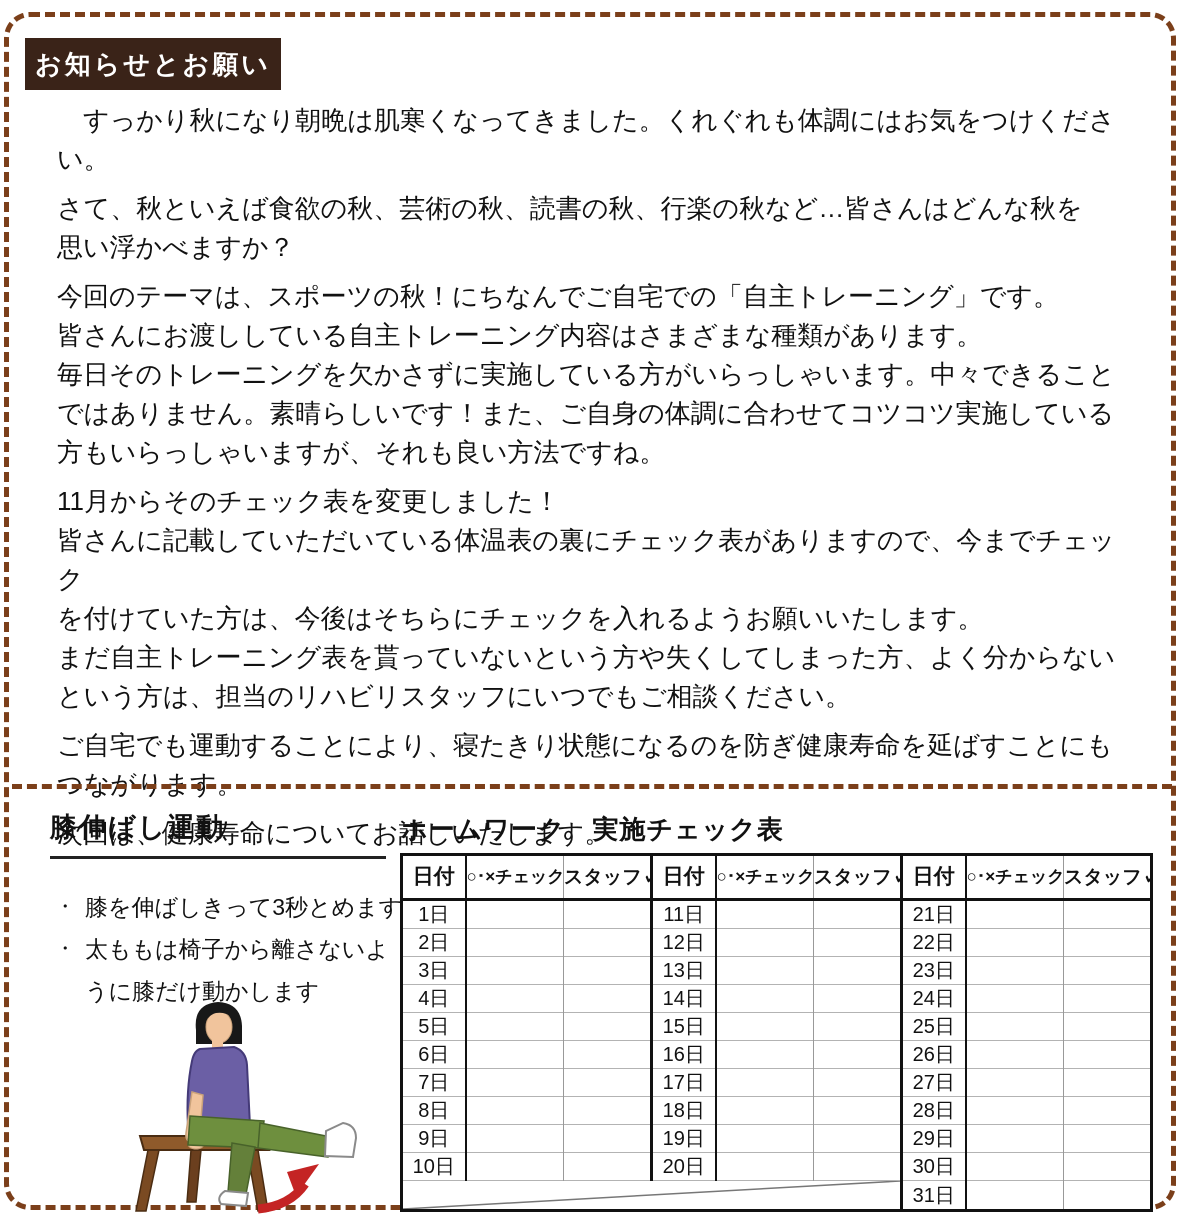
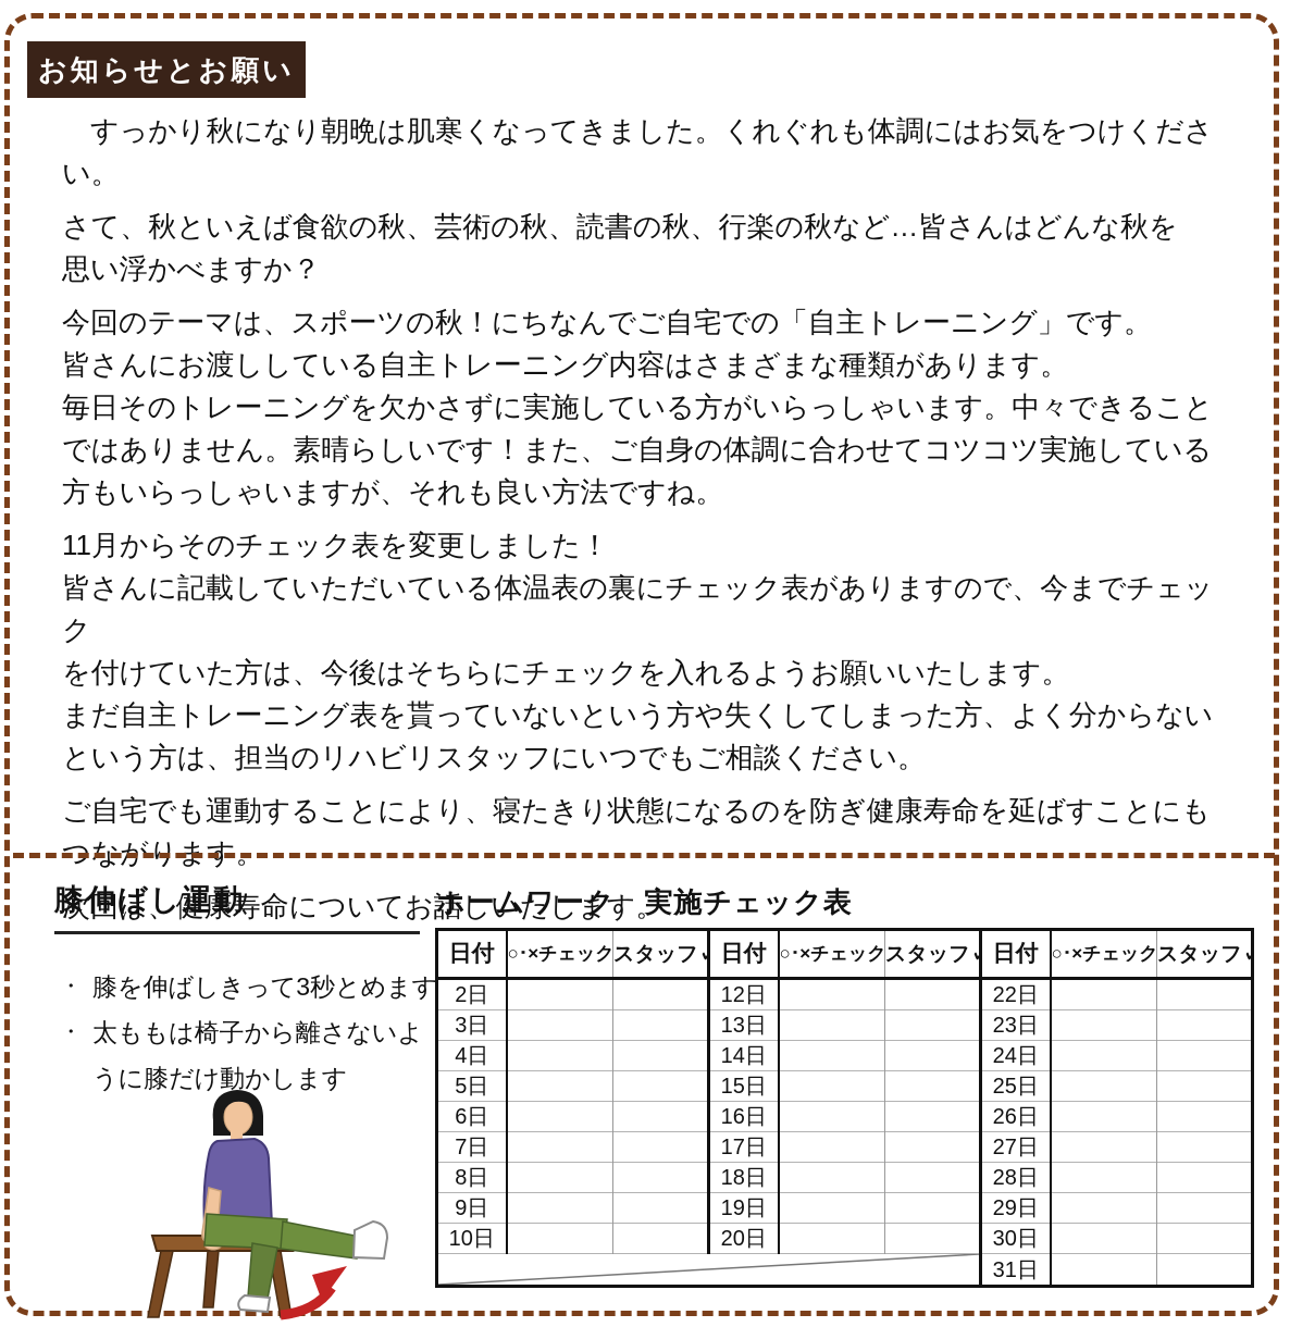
  お知らせとお願い
  すっかり秋になり朝晩は肌寒くなってきました。くれぐれも体調にはお気をつけください。
  さて、秋といえば食欲の秋、芸術の秋、読書の秋、行楽の秋など…皆さんはどんな秋を
  思い浮かべますか？
  今回のテーマは、スポーツの秋！にちなんでご自宅での「自主トレーニング」です。
  皆さんにお渡ししている自主トレーニング内容はさまざまな種類があります。
  毎日そのトレーニングを欠かさずに実施している方がいらっしゃいます。中々できること
  ではありません。素晴らしいです！また、ご自身の体調に合わせてコツコツ実施している
  方もいらっしゃいますが、それも良い方法ですね。
  11月からそのチェック表を変更しました！
  皆さんに記載していただいている体温表の裏にチェック表がありますので、今までチェック
  を付けていた方は、今後はそちらにチェックを入れるようお願いいたします。
  まだ自主トレーニング表を貰っていないという方や失くしてしまった方、よく分からない
  という方は、担当のリハビリスタッフにいつでもご相談ください。
  ご自宅でも運動することにより、寝たきり状態になるのを防ぎ健康寿命を延ばすことにも
  つながります。
  次回は、健康寿命についてお話しいたします。
  膝伸ばし運動
  膝を伸ばしきって3秒とめます
  太ももは椅子から離さないように膝だけ動かします
  ホームワーク 実施チェック表
  日付	○･×チェック	スタッフ	日付	○･×チェック	スタッフ	日付	○･×チェック	スタッフ✓
- 1日			11日			21日
  2日			12日			22日
  3日			13日			23日
  4日			14日			24日
  5日			15日			25日
  6日			16日			26日
  7日			17日			27日
  8日			18日			28日
  9日			19日			29日
  10日			20日			30日
  	31日
